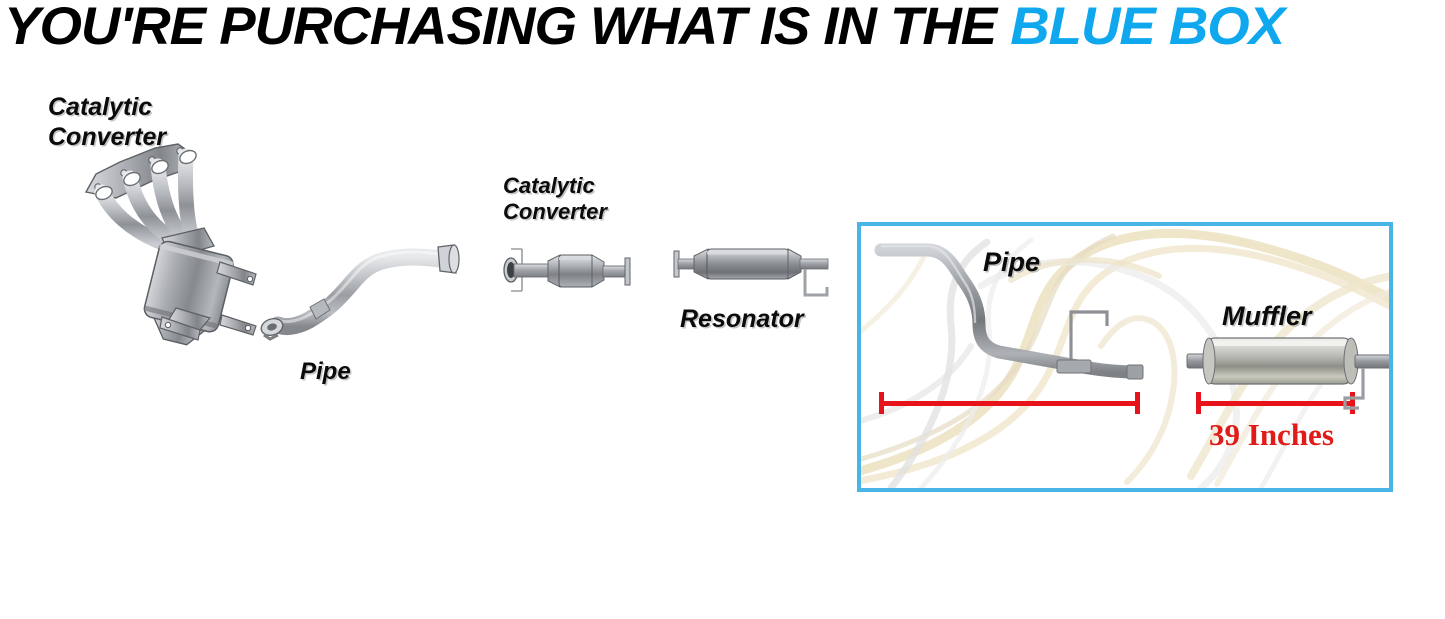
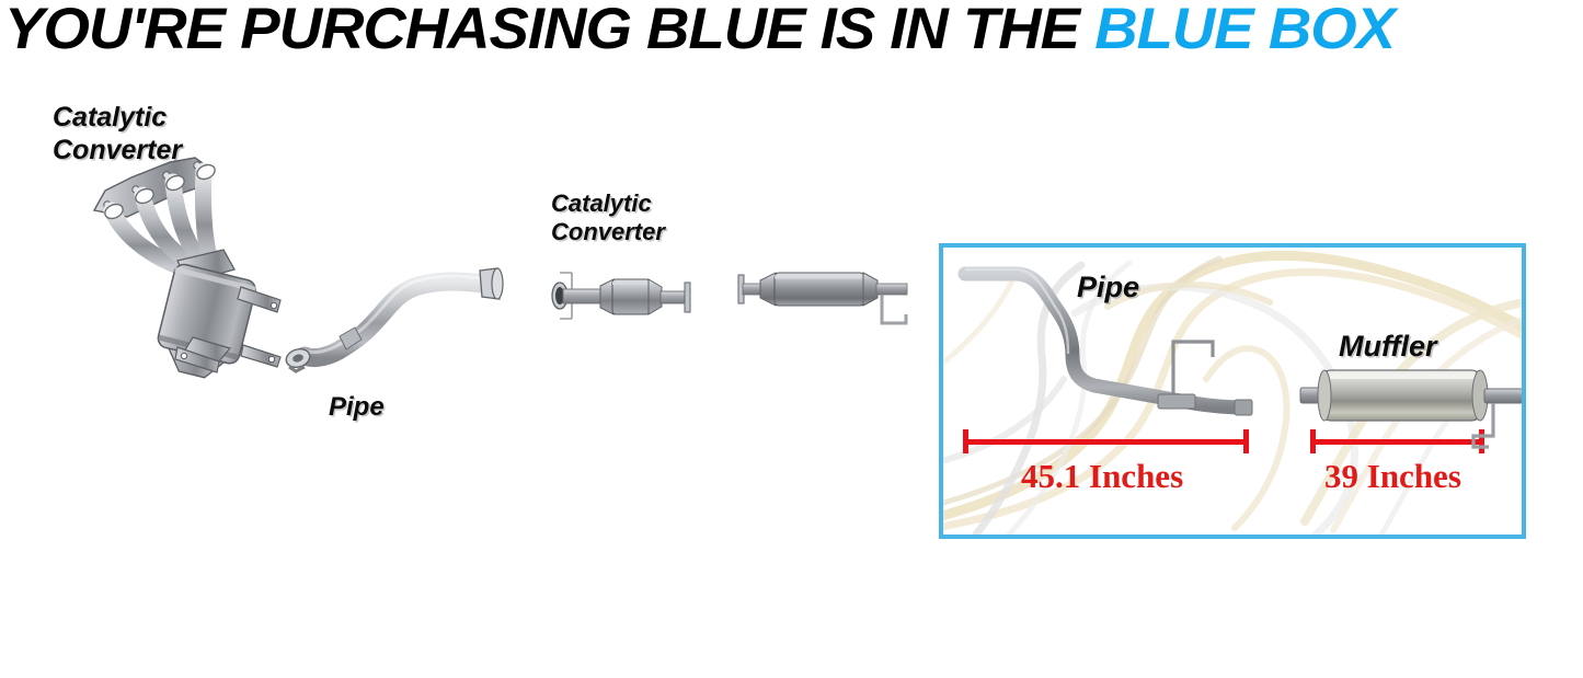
- YOU'RE PURCHASING WHAT IS IN THE BLUE BOX
+ YOU'RE PURCHASING BLUE IS IN THE BLUE BOX
  Catalytic
  Converter
  Pipe
  Catalytic
  Converter
- Resonator
  Pipe
  Muffler
+ 45.1 Inches
  39 Inches
